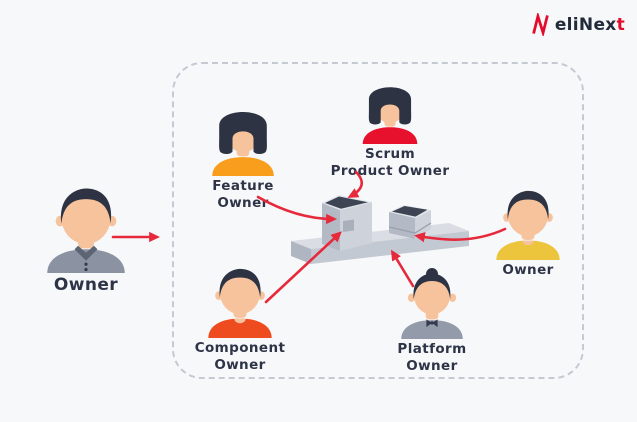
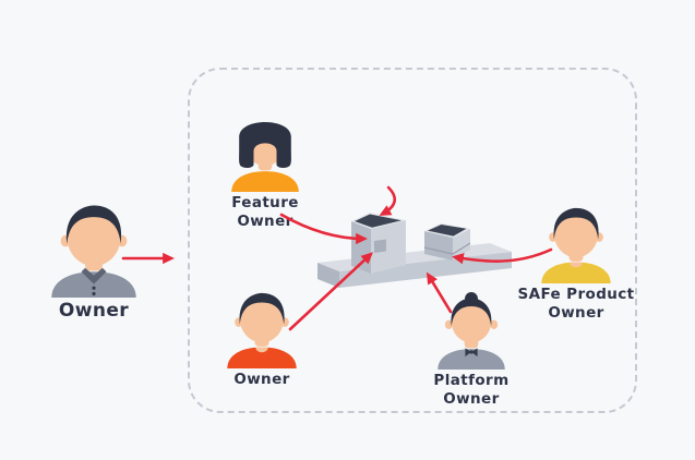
- eliNext
  Owner
  Feature
  Owner
- Scrum
- Product Owner
- Component
  Owner
  Platform
  Owner
+ SAFe Product
  Owner
